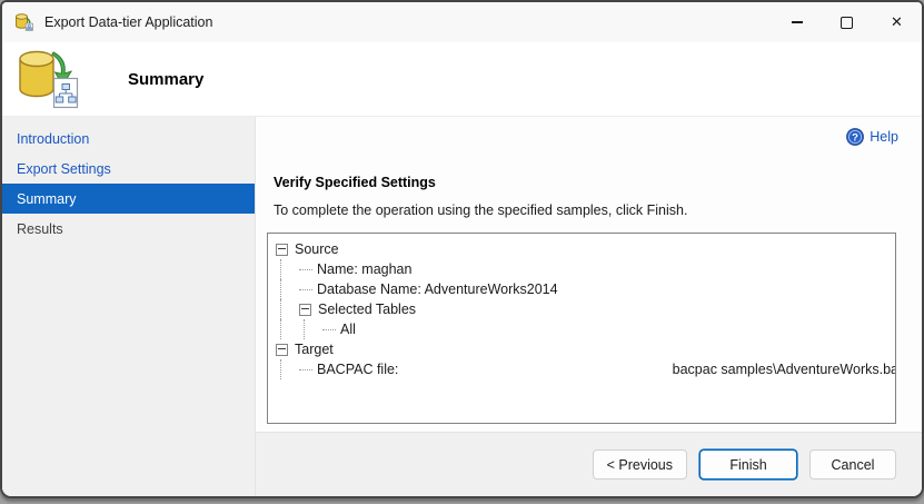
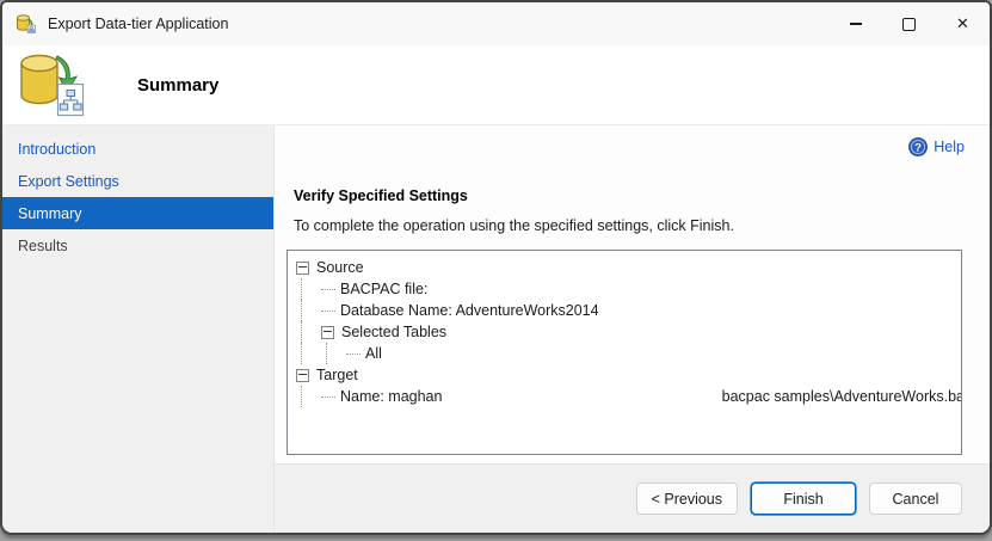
  Export Data-tier Application
  ✕
  Summary
  Introduction
  Export Settings
  Summary
  Results
  ?
  Help
  Verify Specified Settings
- To complete the operation using the specified samples, click Finish.
+ To complete the operation using the specified settings, click Finish.
  Source
- Name: maghan
+ BACPAC file:
  Database Name: AdventureWorks2014
  Selected Tables
  All
  Target
- BACPAC file:
+ Name: maghan
  bacpac samples\AdventureWorks.ba
  < Previous
  Finish
  Cancel
